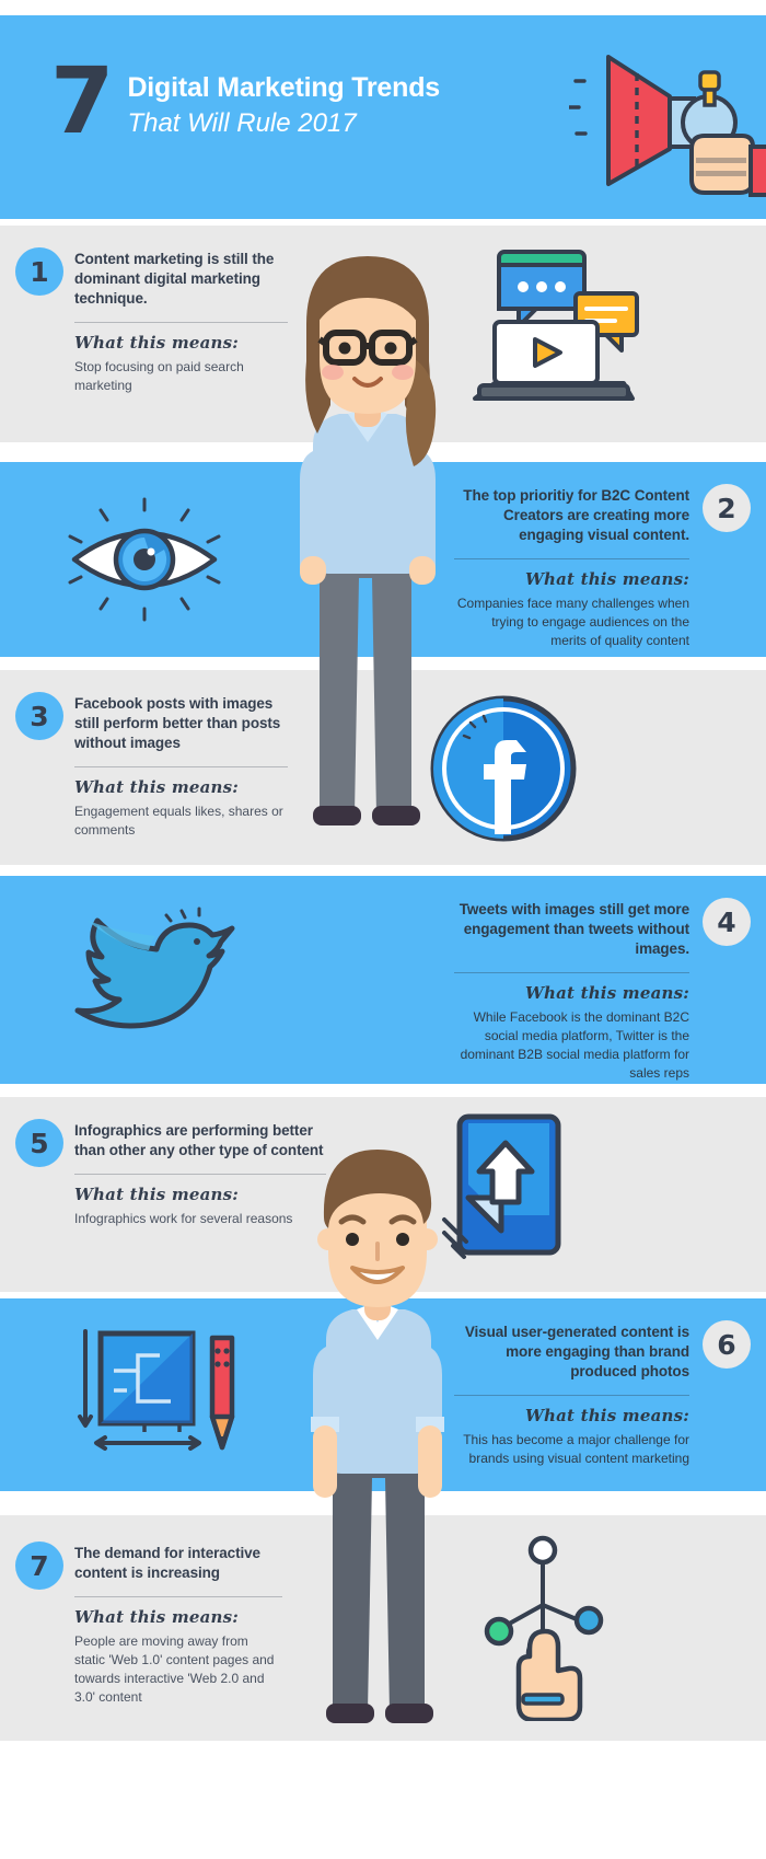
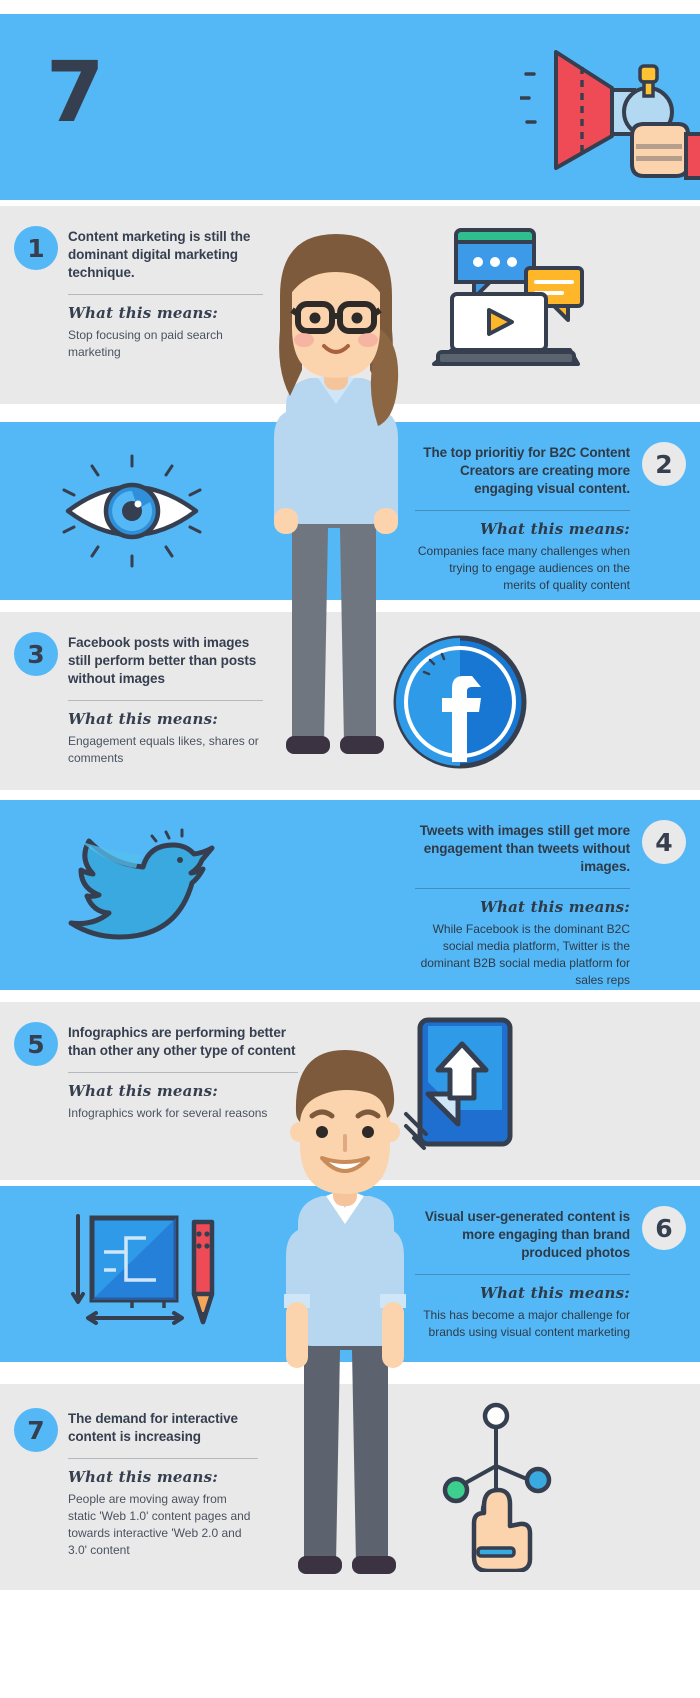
  7
- Digital Marketing Trends
- That Will Rule 2017
  1
  Content marketing is still the dominant digital marketing technique.
  What this means:
  Stop focusing on paid search marketing
  2
  The top prioritiy for B2C Content Creators are creating more engaging visual content.
  What this means:
  Companies face many challenges when trying to engage audiences on the merits of quality content
  3
  Facebook posts with images still perform better than posts without images
  What this means:
  Engagement equals likes, shares or comments
  4
  Tweets with images still get more engagement than tweets without images.
  What this means:
  While Facebook is the dominant B2C social media platform, Twitter is the dominant B2B social media platform for sales reps
  5
  Infographics are performing better than other any other type of content
  What this means:
  Infographics work for several reasons
  6
  Visual user-generated content is more engaging than brand produced photos
  What this means:
  This has become a major challenge for brands using visual content marketing
  7
  The demand for interactive content is increasing
  What this means:
  People are moving away from static 'Web 1.0' content pages and towards interactive 'Web 2.0 and 3.0' content
